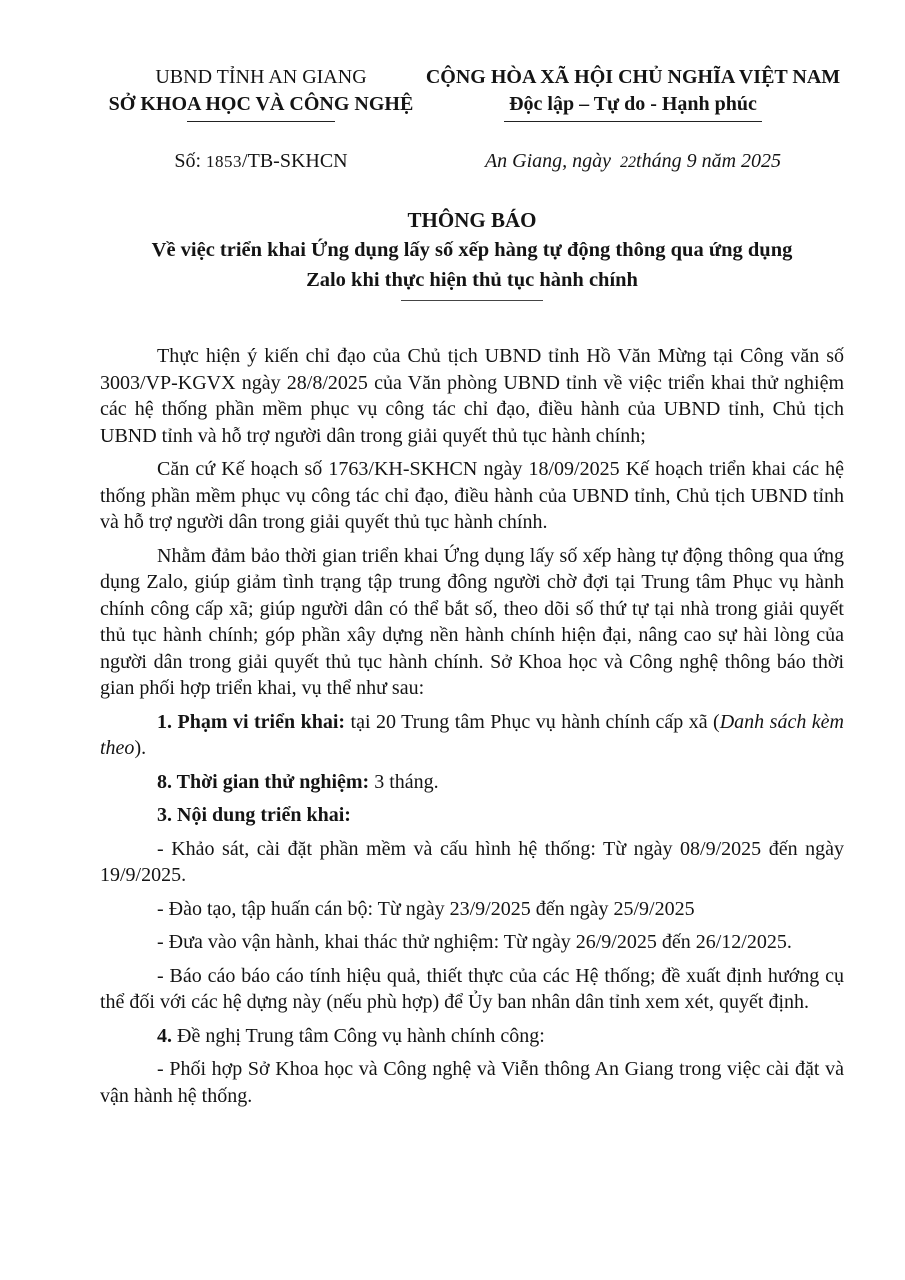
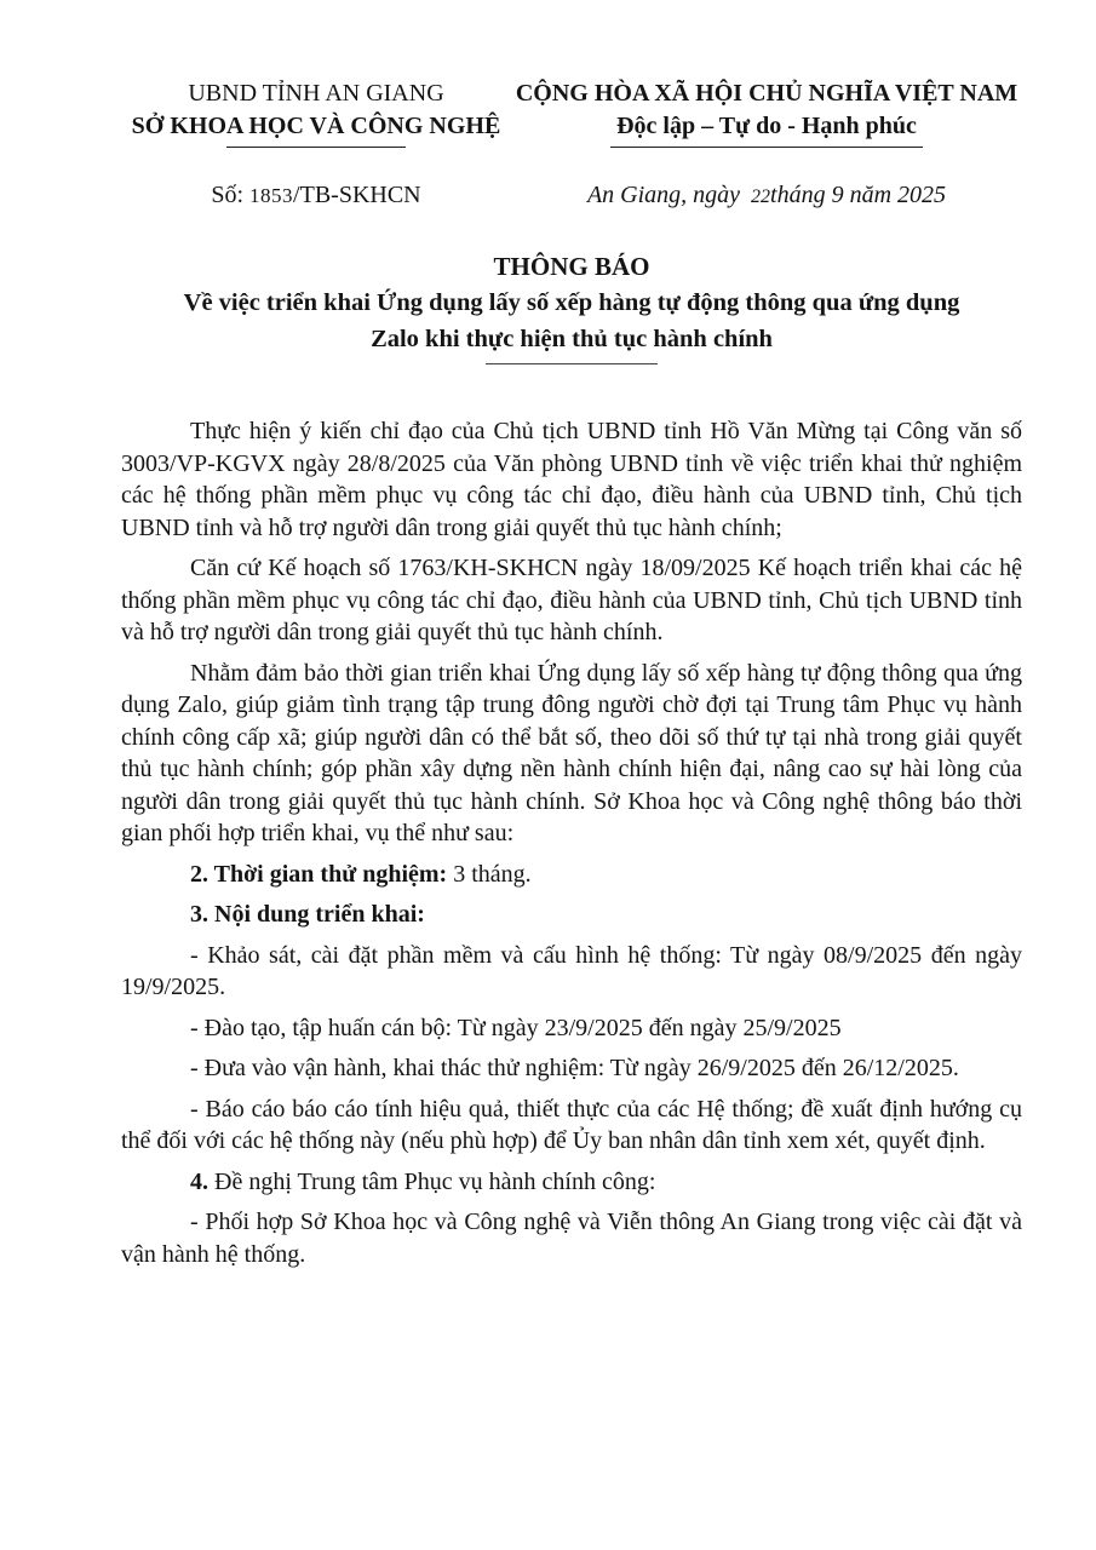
  UBND TỈNH AN GIANG
  SỞ KHOA HỌC VÀ CÔNG NGHỆ
  CỘNG HÒA XÃ HỘI CHỦ NGHĨA VIỆT NAM
  Độc lập – Tự do - Hạnh phúc
  Số: 1853/TB-SKHCN
  An Giang, ngày 22tháng 9 năm 2025
  THÔNG BÁO
  Về việc triển khai Ứng dụng lấy số xếp hàng tự động thông qua ứng dụng
  Zalo khi thực hiện thủ tục hành chính
  Thực hiện ý kiến chỉ đạo của Chủ tịch UBND tỉnh Hồ Văn Mừng tại Công văn số 3003/VP-KGVX ngày 28/8/2025 của Văn phòng UBND tỉnh về việc triển khai thử nghiệm các hệ thống phần mềm phục vụ công tác chỉ đạo, điều hành của UBND tỉnh, Chủ tịch UBND tỉnh và hỗ trợ người dân trong giải quyết thủ tục hành chính;
  Căn cứ Kế hoạch số 1763/KH-SKHCN ngày 18/09/2025 Kế hoạch triển khai các hệ thống phần mềm phục vụ công tác chỉ đạo, điều hành của UBND tỉnh, Chủ tịch UBND tỉnh và hỗ trợ người dân trong giải quyết thủ tục hành chính.
  Nhằm đảm bảo thời gian triển khai Ứng dụng lấy số xếp hàng tự động thông qua ứng dụng Zalo, giúp giảm tình trạng tập trung đông người chờ đợi tại Trung tâm Phục vụ hành chính công cấp xã; giúp người dân có thể bắt số, theo dõi số thứ tự tại nhà trong giải quyết thủ tục hành chính; góp phần xây dựng nền hành chính hiện đại, nâng cao sự hài lòng của người dân trong giải quyết thủ tục hành chính. Sở Khoa học và Công nghệ thông báo thời gian phối hợp triển khai, vụ thể như sau:
- 1. Phạm vi triển khai: tại 20 Trung tâm Phục vụ hành chính cấp xã (Danh sách kèm theo).
- 8. Thời gian thử nghiệm: 3 tháng.
+ 2. Thời gian thử nghiệm: 3 tháng.
  3. Nội dung triển khai:
  - Khảo sát, cài đặt phần mềm và cấu hình hệ thống: Từ ngày 08/9/2025 đến ngày 19/9/2025.
  - Đào tạo, tập huấn cán bộ: Từ ngày 23/9/2025 đến ngày 25/9/2025
  - Đưa vào vận hành, khai thác thử nghiệm: Từ ngày 26/9/2025 đến 26/12/2025.
- - Báo cáo báo cáo tính hiệu quả, thiết thực của các Hệ thống; đề xuất định hướng cụ thể đối với các hệ dựng này (nếu phù hợp) để Ủy ban nhân dân tỉnh xem xét, quyết định.
+ - Báo cáo báo cáo tính hiệu quả, thiết thực của các Hệ thống; đề xuất định hướng cụ thể đối với các hệ thống này (nếu phù hợp) để Ủy ban nhân dân tỉnh xem xét, quyết định.
- 4. Đề nghị Trung tâm Công vụ hành chính công:
+ 4. Đề nghị Trung tâm Phục vụ hành chính công:
  - Phối hợp Sở Khoa học và Công nghệ và Viễn thông An Giang trong việc cài đặt và vận hành hệ thống.
